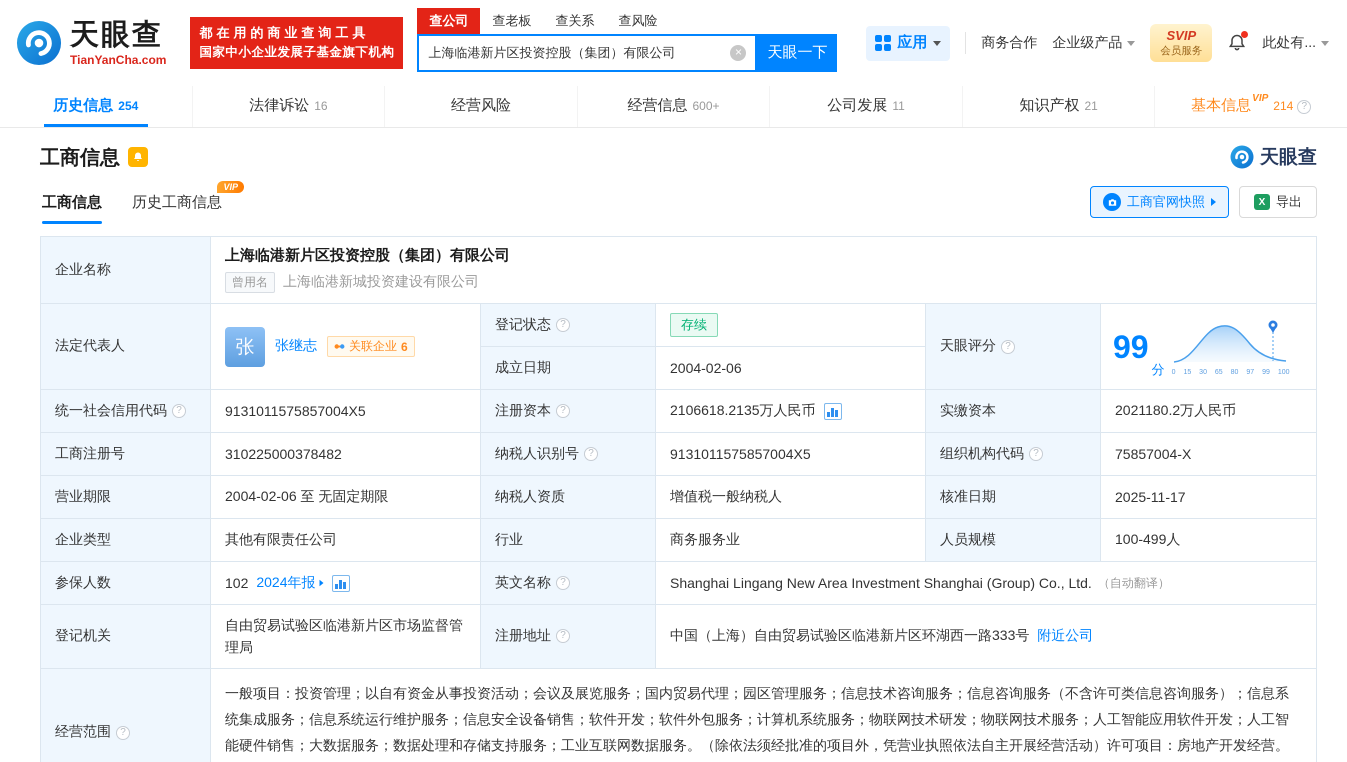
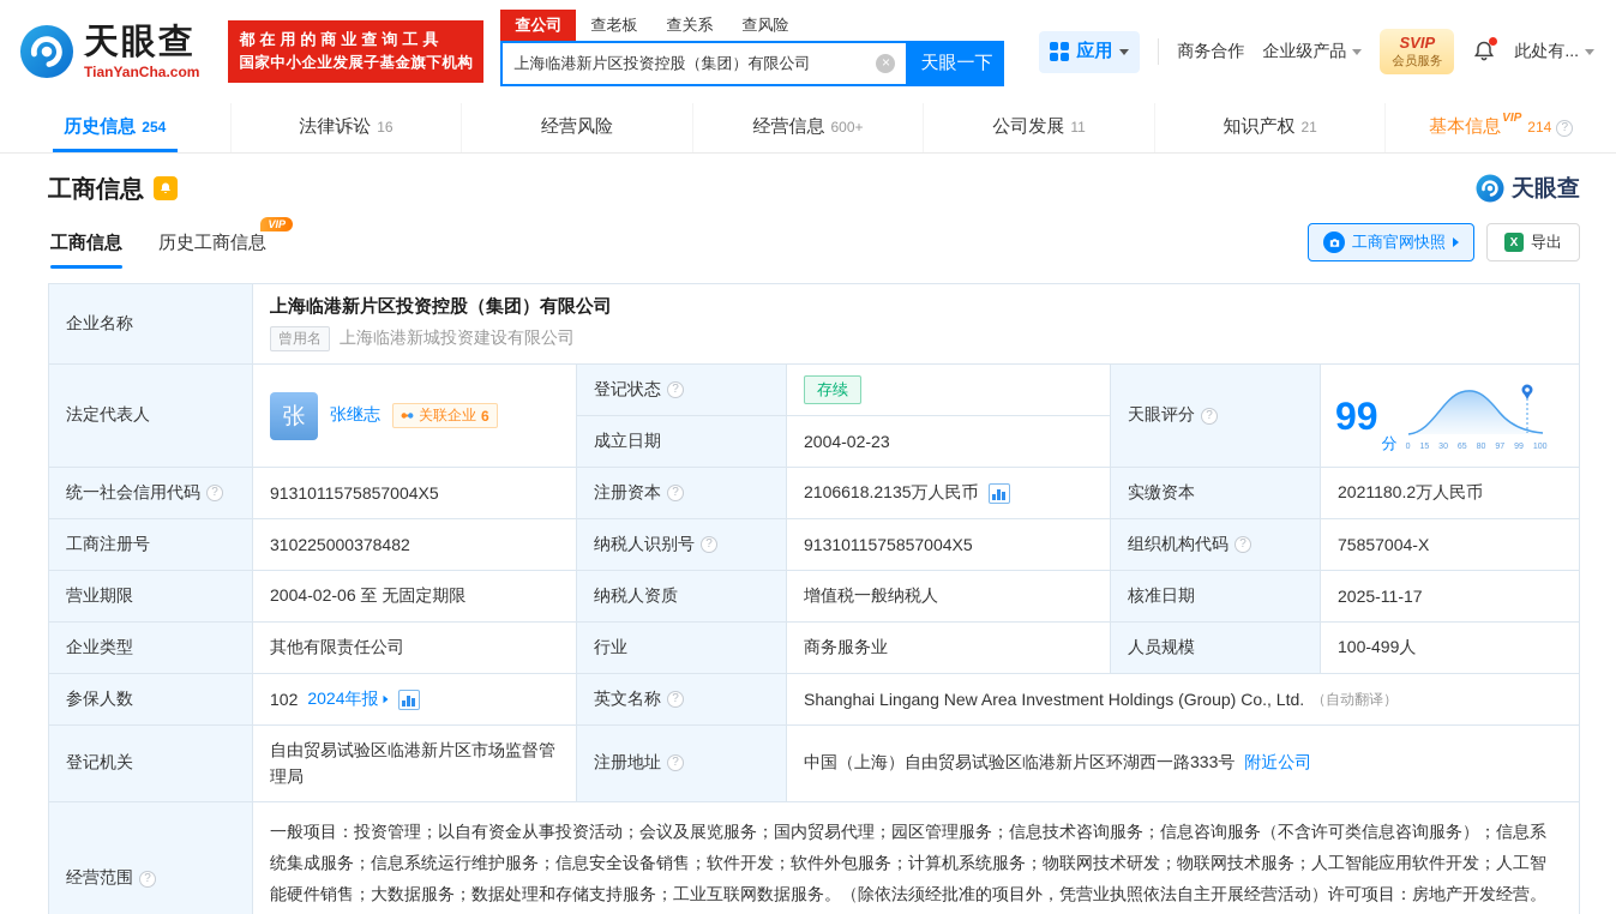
  天眼查
  TianYanCha.com
  都在用的商业查询工具
  国家中小企业发展子基金旗下机构
  查公司
  查老板
  查关系
  查风险
  上海临港新片区投资控股（集团）有限公司
  天眼一下
  应用
  商务合作
  企业级产品
  SVIP
  会员服务
  此处有...
  历史信息
  254
  法律诉讼
  16
  经营风险
  经营信息
  600+
  公司发展
  11
  知识产权
  21
  基本信息
  VIP
  214
  工商信息
  天眼查
  工商信息
  历史工商信息
  VIP
  工商官网快照
  导出
  企业名称
  上海临港新片区投资控股（集团）有限公司
  曾用名
  上海临港新城投资建设有限公司
  法定代表人
  张
  张继志
  关联企业
  6
  登记状态
  存续
  成立日期
- 2004-02-06
+ 2004-02-23
  天眼评分
  99
  分
  统一社会信用代码
  9131011575857004X5
  注册资本
  2106618.2135万人民币
  实缴资本
  2021180.2万人民币
  工商注册号
  310225000378482
  纳税人识别号
  9131011575857004X5
  组织机构代码
  75857004-X
  营业期限
  2004-02-06 至 无固定期限
  纳税人资质
  增值税一般纳税人
  核准日期
  2025-11-17
  企业类型
  其他有限责任公司
  行业
  商务服务业
  人员规模
  100-499人
  参保人数
  102
  2024年报
  英文名称
- Shanghai Lingang New Area Investment Shanghai (Group) Co., Ltd.
+ Shanghai Lingang New Area Investment Holdings (Group) Co., Ltd.
  （自动翻译）
  登记机关
  自由贸易试验区临港新片区市场监督管理局
  注册地址
  中国（上海）自由贸易试验区临港新片区环湖西一路333号
  附近公司
  经营范围
  一般项目：投资管理；以自有资金从事投资活动；会议及展览服务；国内贸易代理；园区管理服务；信息技术咨询服务；信息咨询服务（不含许可类信息咨询服务）；信息系统集成服务；信息系统运行维护服务；信息安全设备销售；软件开发；软件外包服务；计算机系统服务；物联网技术研发；物联网技术服务；人工智能应用软件开发；人工智能硬件销售；大数据服务；数据处理和存储支持服务；工业互联网数据服务。（除依法须经批准的项目外，凭营业执照依法自主开展经营活动）许可项目：房地产开发经营。
